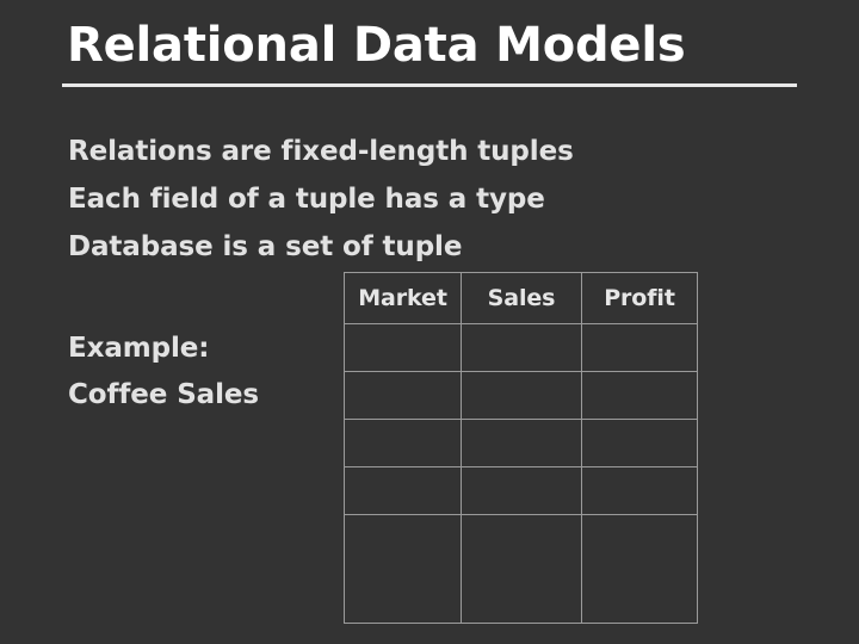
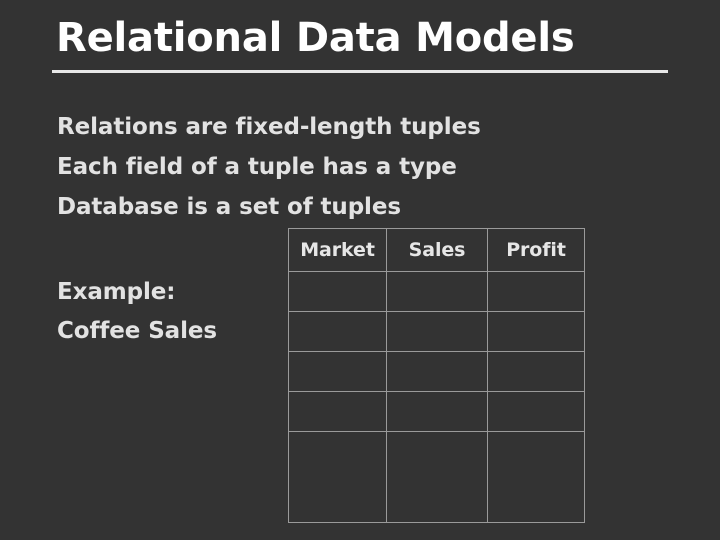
  Relational Data Models
  Relations are fixed-length tuples
  Each field of a tuple has a type
- Database is a set of tuple
+ Database is a set of tuples
  Example:
  Coffee Sales
  Market	Sales	Profit
